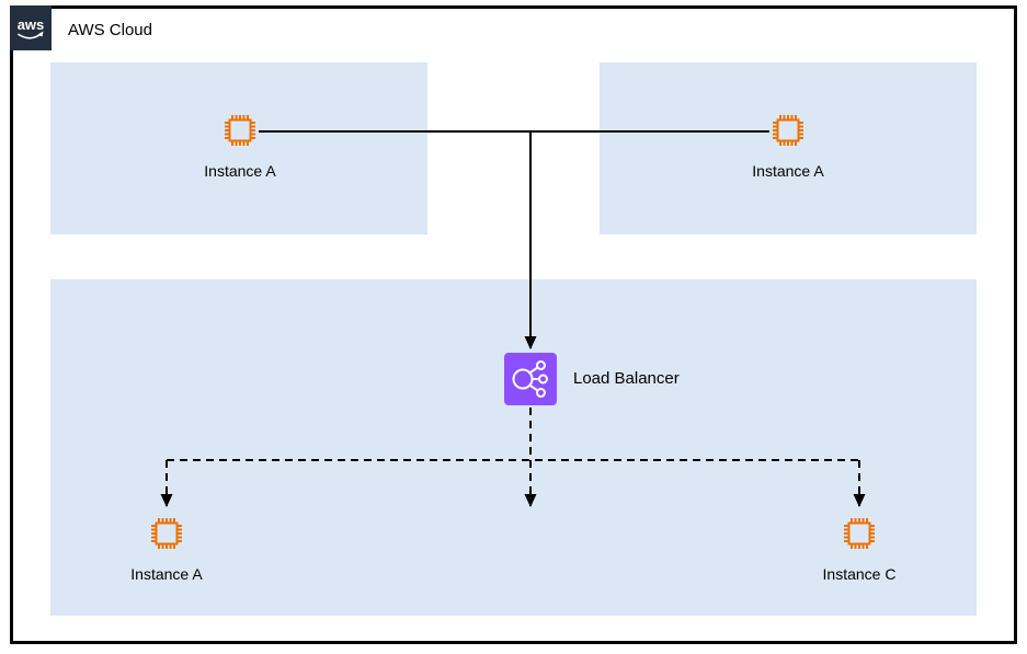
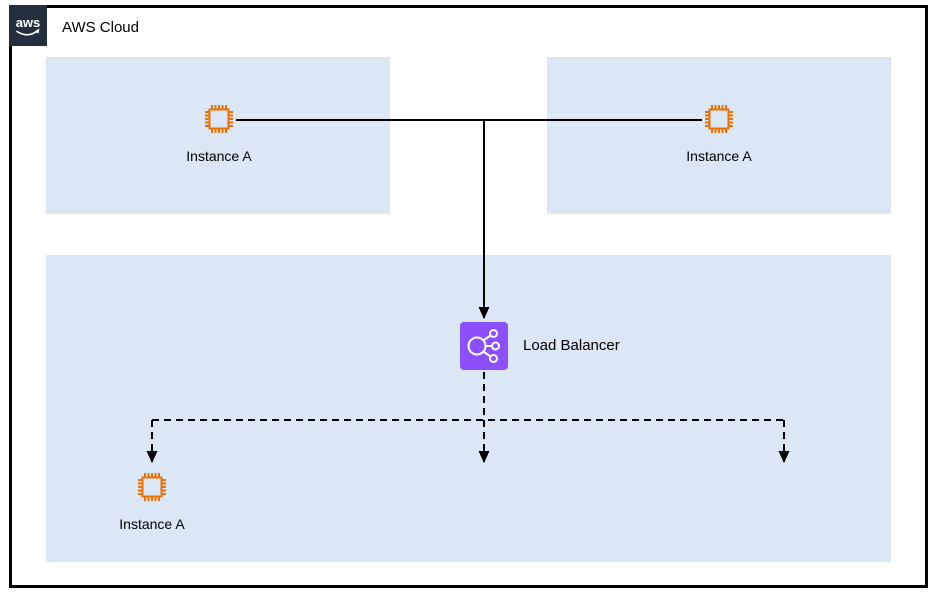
  aws
  AWS Cloud
  Instance A
  Instance A
  Load Balancer
  Instance A
- Instance C
